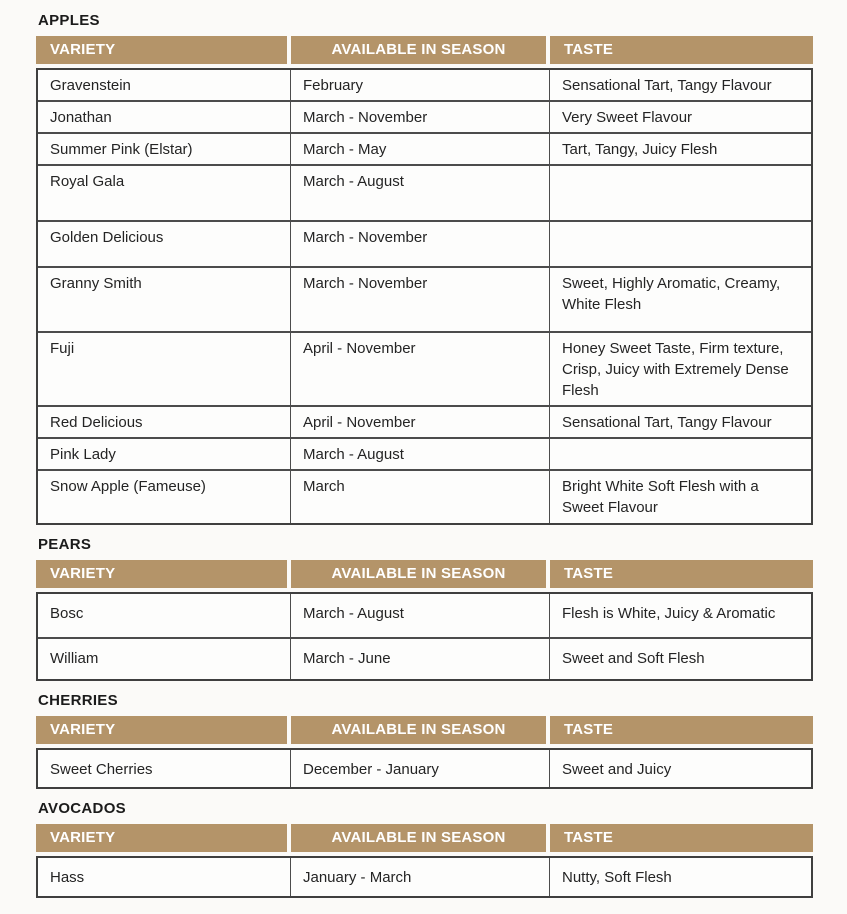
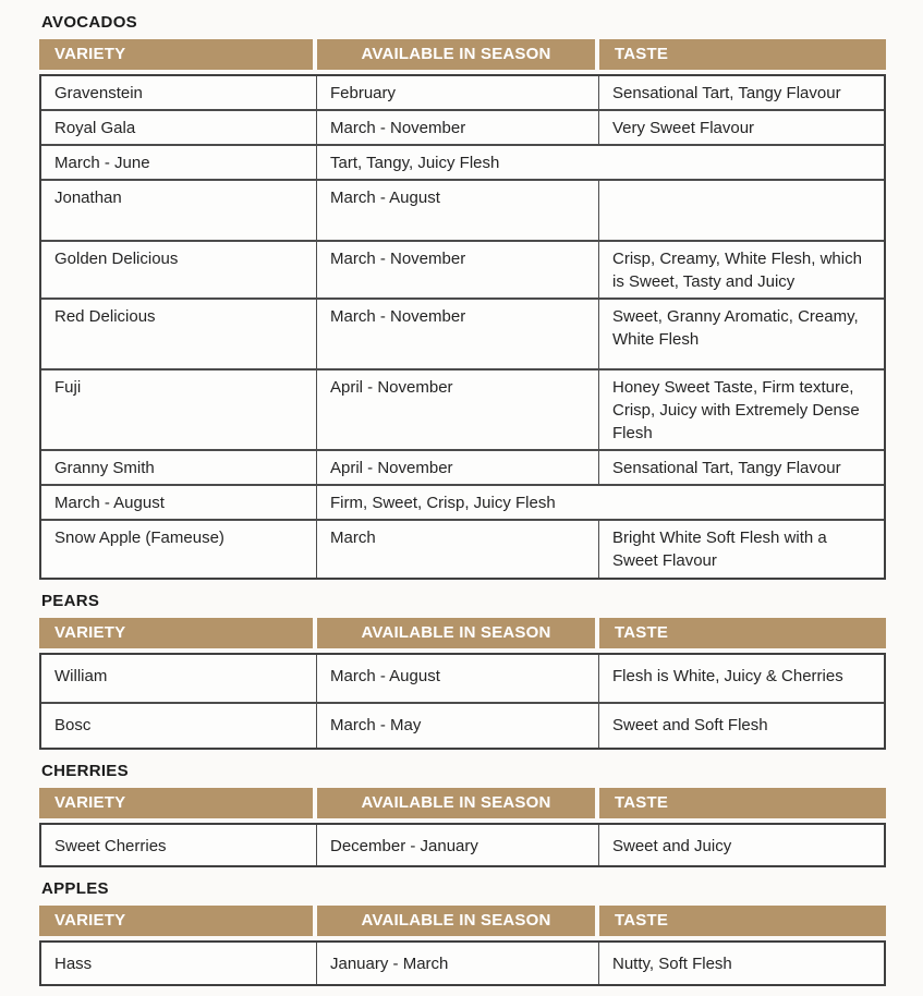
- APPLES
+ AVOCADOS
  VARIETY
  AVAILABLE IN SEASON
  TASTE
  Gravenstein
  February
  Sensational Tart, Tangy Flavour
- Jonathan
+ Royal Gala
  March - November
  Very Sweet Flavour
- Summer Pink (Elstar)
- March - May
+ March - June
  Tart, Tangy, Juicy Flesh
- Royal Gala
+ Jonathan
  March - August
  Golden Delicious
  March - November
+ Crisp, Creamy, White Flesh, which is Sweet, Tasty and Juicy
- Granny Smith
+ Red Delicious
  March - November
- Sweet, Highly Aromatic, Creamy, White Flesh
+ Sweet, Granny Aromatic, Creamy, White Flesh
  Fuji
  April - November
  Honey Sweet Taste, Firm texture, Crisp, Juicy with Extremely Dense Flesh
- Red Delicious
+ Granny Smith
  April - November
  Sensational Tart, Tangy Flavour
- Pink Lady
  March - August
+ Firm, Sweet, Crisp, Juicy Flesh
  Snow Apple (Fameuse)
  March
  Bright White Soft Flesh with a Sweet Flavour
  PEARS
  VARIETY
  AVAILABLE IN SEASON
  TASTE
- Bosc
+ William
  March - August
- Flesh is White, Juicy & Aromatic
+ Flesh is White, Juicy & Cherries
- William
+ Bosc
- March - June
+ March - May
  Sweet and Soft Flesh
  CHERRIES
  VARIETY
  AVAILABLE IN SEASON
  TASTE
  Sweet Cherries
  December - January
  Sweet and Juicy
- AVOCADOS
+ APPLES
  VARIETY
  AVAILABLE IN SEASON
  TASTE
  Hass
  January - March
  Nutty, Soft Flesh
